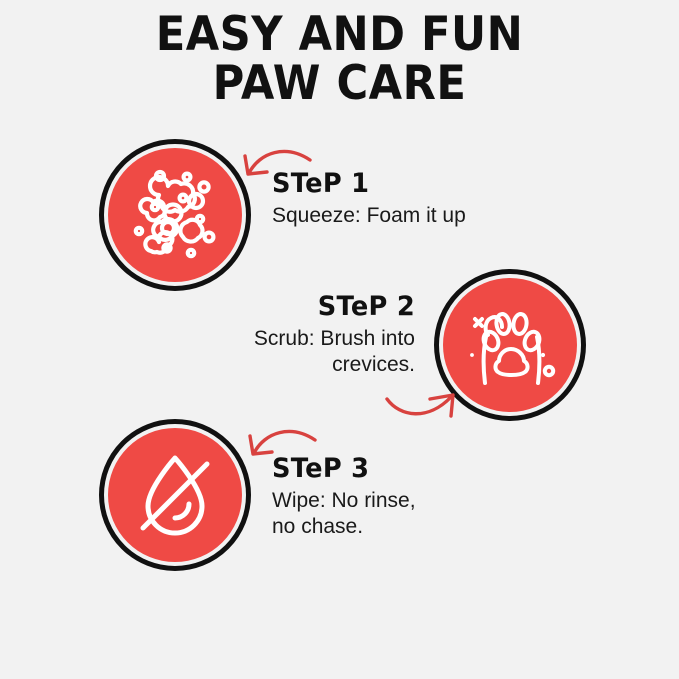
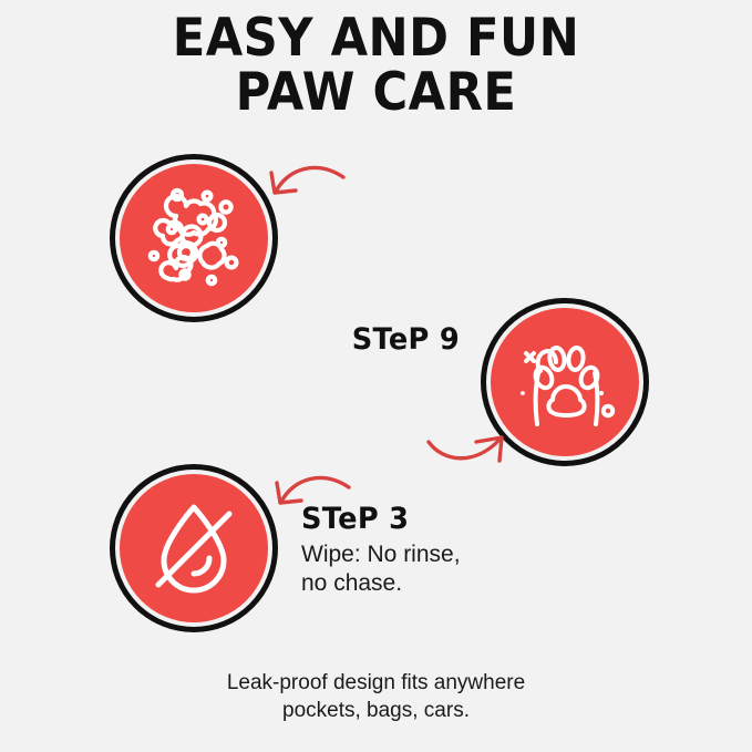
  EASY AND FUN
  PAW CARE
- STeP 1
- Squeeze: Foam it up
- STeP 2
+ STeP 9
- Scrub: Brush into
- crevices.
  STeP 3
  Wipe: No rinse,
  no chase.
+ Leak-proof design fits anywhere
+ pockets, bags, cars.
